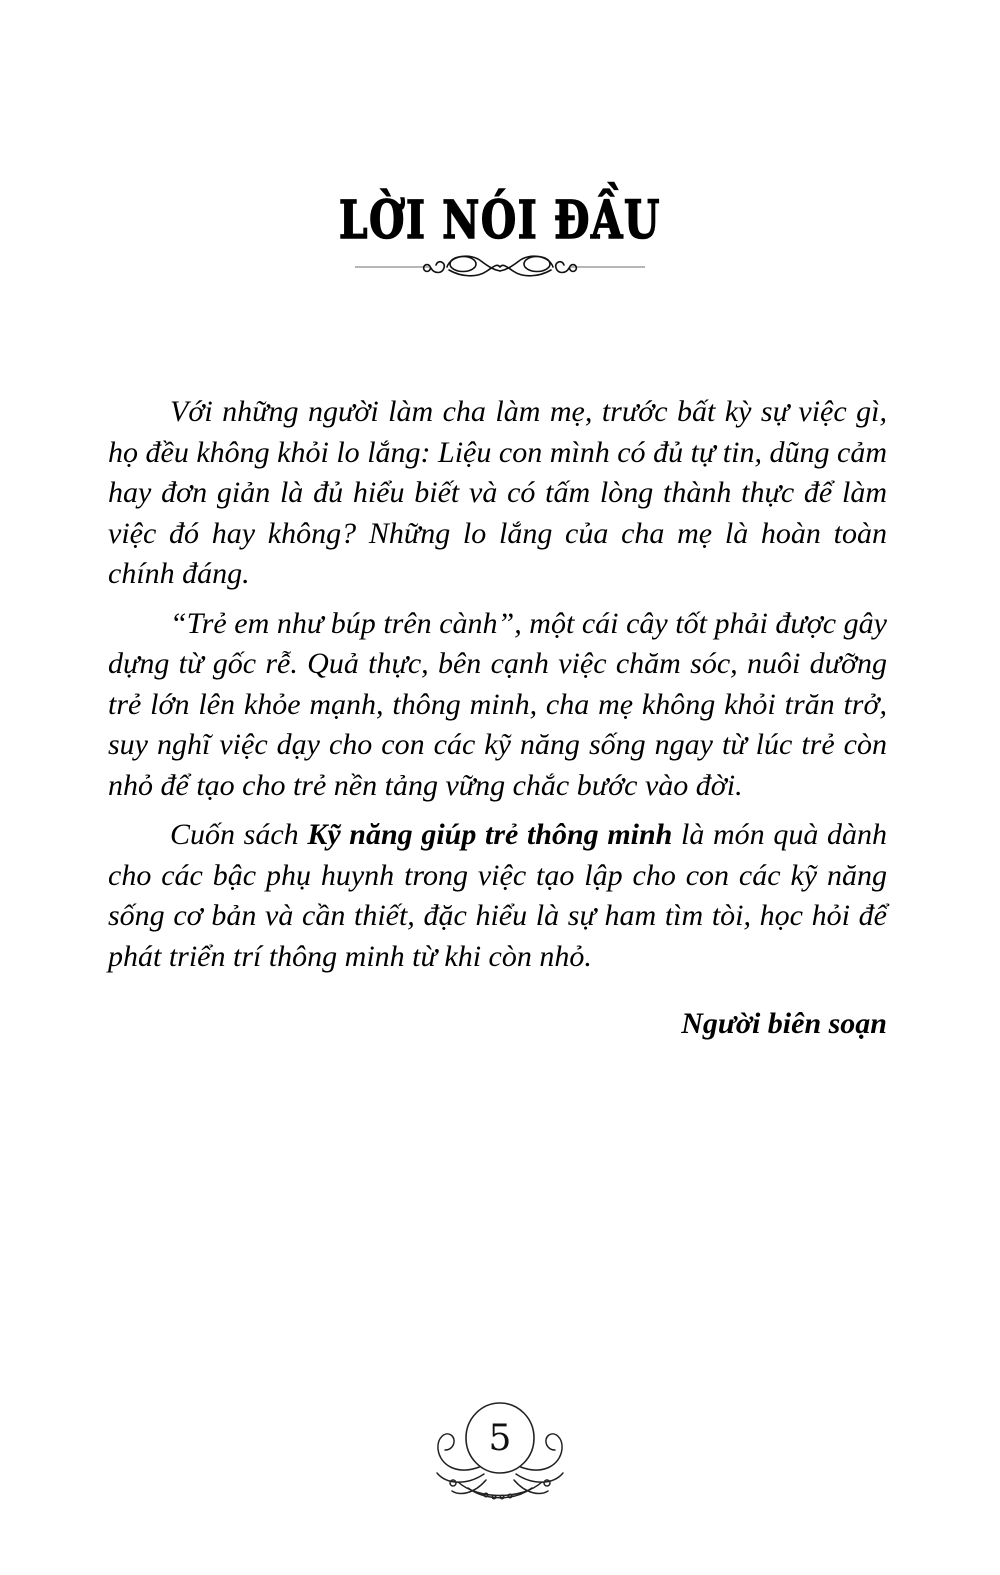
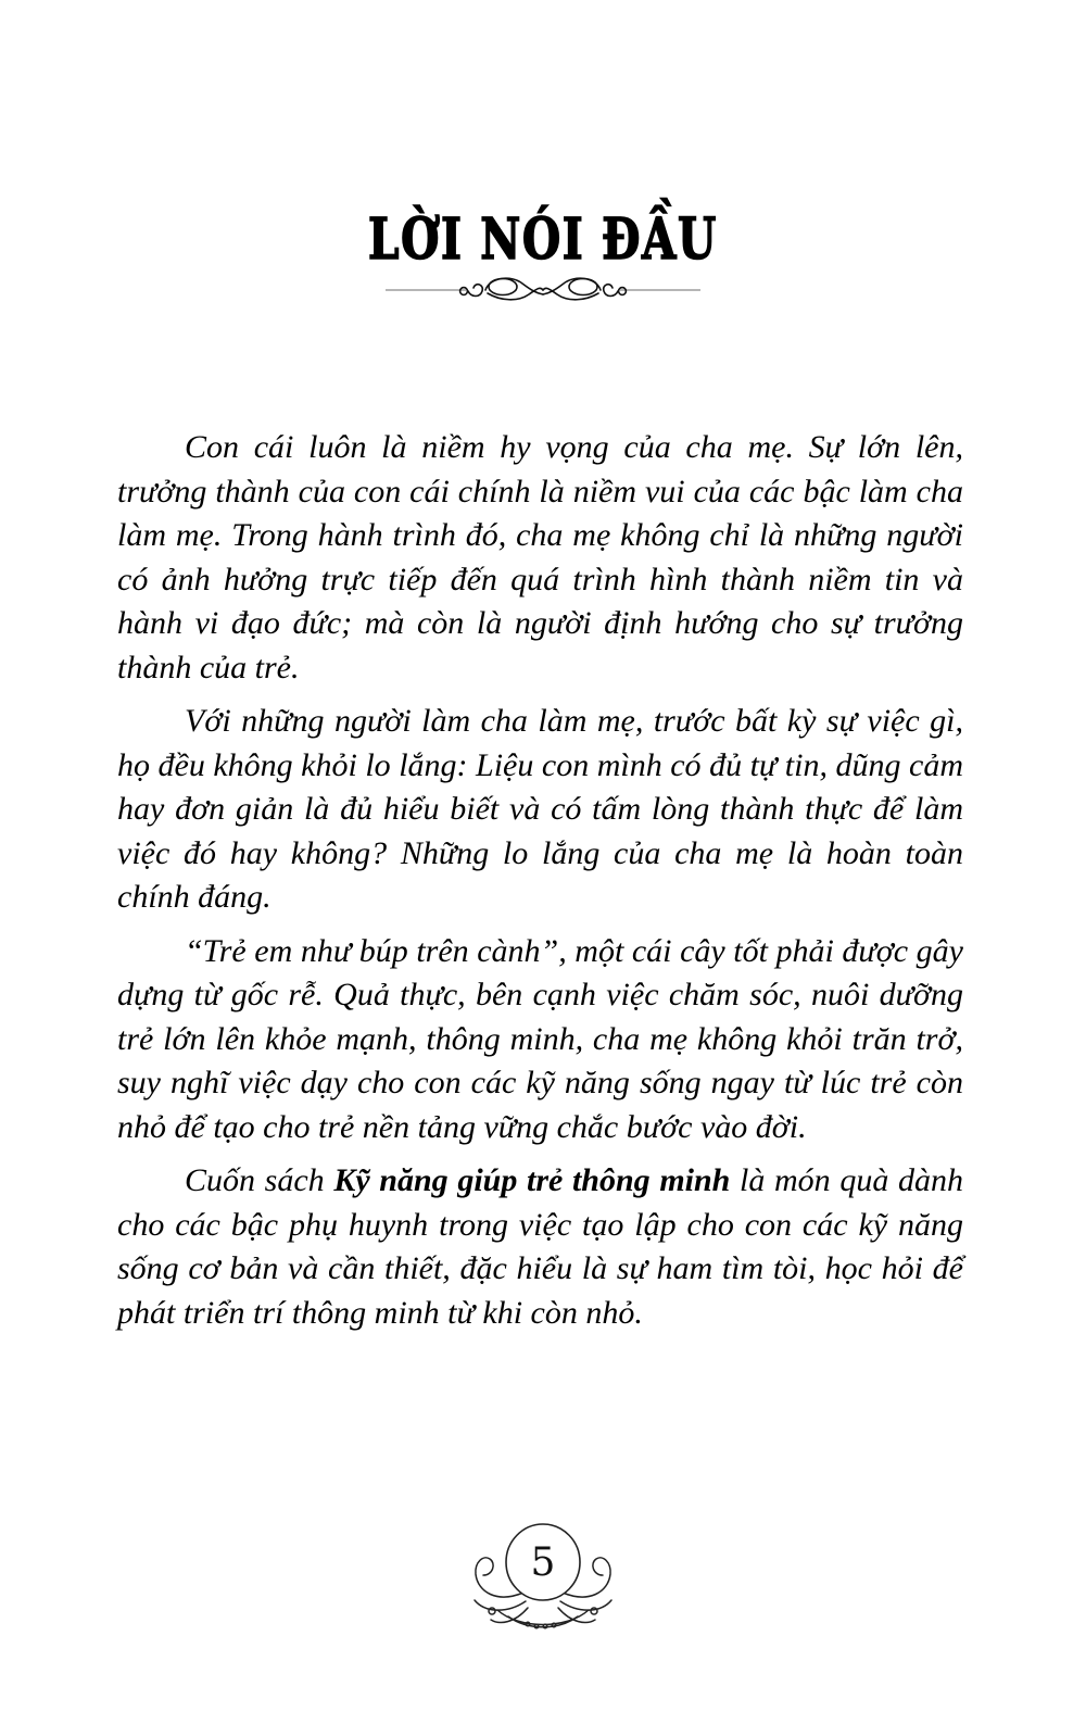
  LỜI NÓI ĐẦU
+ Con cái luôn là niềm hy vọng của cha mẹ. Sự lớn lên, trưởng thành của con cái chính là niềm vui của các bậc làm cha làm mẹ. Trong hành trình đó, cha mẹ không chỉ là những người có ảnh hưởng trực tiếp đến quá trình hình thành niềm tin và hành vi đạo đức; mà còn là người định hướng cho sự trưởng thành của trẻ.
  Với những người làm cha làm mẹ, trước bất kỳ sự việc gì, họ đều không khỏi lo lắng: Liệu con mình có đủ tự tin, dũng cảm hay đơn giản là đủ hiểu biết và có tấm lòng thành thực để làm việc đó hay không? Những lo lắng của cha mẹ là hoàn toàn chính đáng.
  “Trẻ em như búp trên cành”, một cái cây tốt phải được gây dựng từ gốc rễ. Quả thực, bên cạnh việc chăm sóc, nuôi dưỡng trẻ lớn lên khỏe mạnh, thông minh, cha mẹ không khỏi trăn trở, suy nghĩ việc dạy cho con các kỹ năng sống ngay từ lúc trẻ còn nhỏ để tạo cho trẻ nền tảng vững chắc bước vào đời.
  Cuốn sách Kỹ năng giúp trẻ thông minh là món quà dành cho các bậc phụ huynh trong việc tạo lập cho con các kỹ năng sống cơ bản và cần thiết, đặc hiểu là sự ham tìm tòi, học hỏi để phát triển trí thông minh từ khi còn nhỏ.
- Người biên soạn
  5
